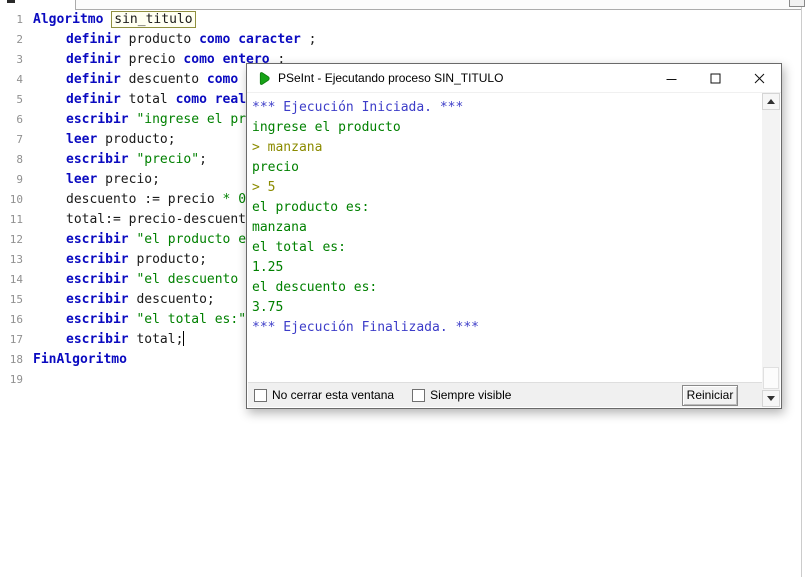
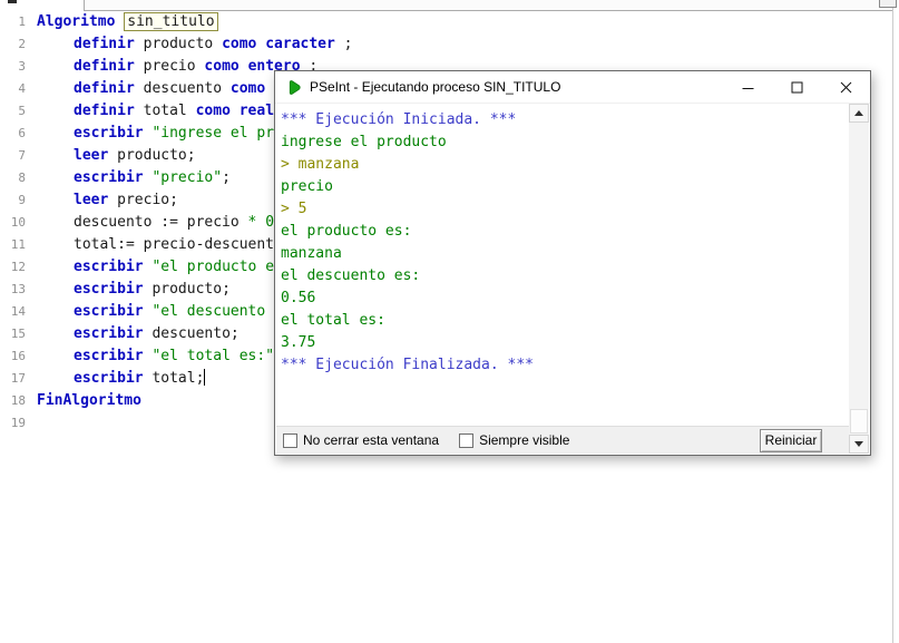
  1
  2
  3
  4
  5
  6
  7
  8
  9
  10
  11
  12
  13
  14
  15
  16
  17
  18
  19
  Algoritmo sin_titulo
  definir producto como caracter ;
  definir precio como entero ;
  definir descuento como
  definir total como real
  escribir "ingrese el pr
  leer producto;
  escribir "precio";
  leer precio;
  descuento := precio * 0
  total:= precio-descuent
  escribir "el producto e
  escribir producto;
  escribir "el descuento
  escribir descuento;
  escribir "el total es:"
  escribir total;
  FinAlgoritmo
  PSeInt - Ejecutando proceso SIN_TITULO
  *** Ejecución Iniciada. ***
  ingrese el producto
  > manzana
  precio
  > 5
  el producto es:
  manzana
- el total es:
+ el descuento es:
- 1.25
+ 0.56
- el descuento es:
+ el total es:
  3.75
  *** Ejecución Finalizada. ***
  No cerrar esta ventana
  Siempre visible
  Reiniciar
